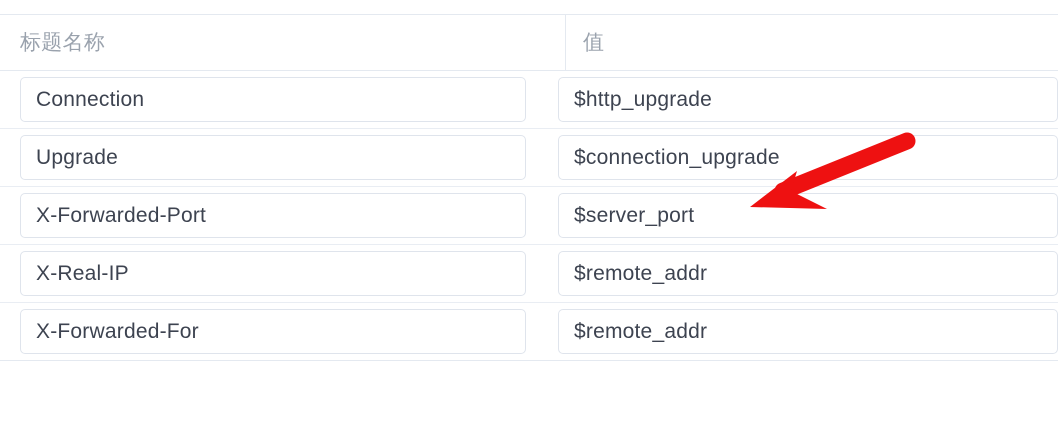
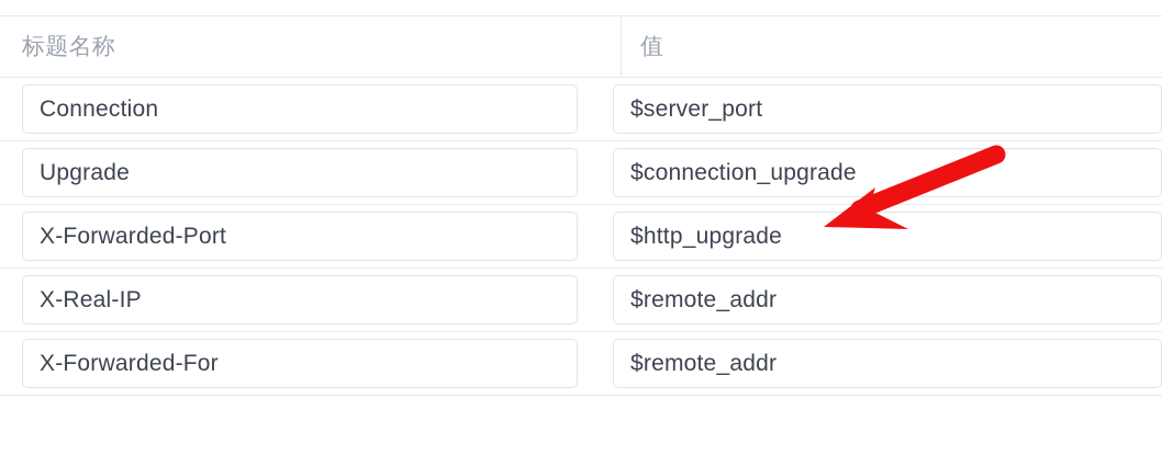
  标题名称
  值
  Connection
- $http_upgrade
+ $server_port
  Upgrade
  $connection_upgrade
  X-Forwarded-Port
- $server_port
+ $http_upgrade
  X-Real-IP
  $remote_addr
  X-Forwarded-For
  $remote_addr
